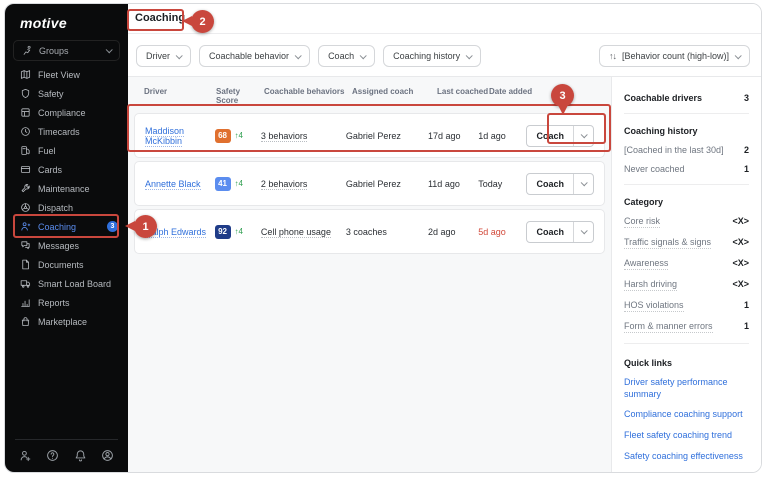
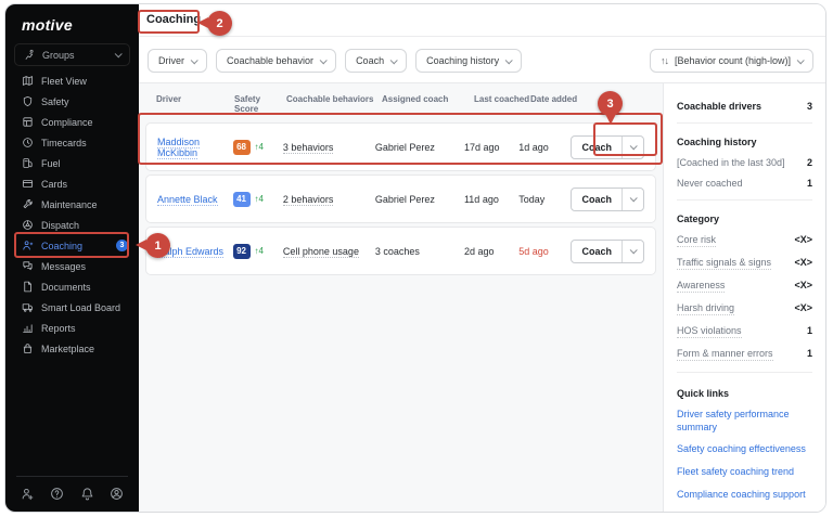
  motive
  Groups
  Fleet View
  Safety
  Compliance
  Timecards
  Fuel
  Cards
  Maintenance
  Dispatch
  Coaching
  Messages
  Documents
  Smart Load Board
  Reports
  Marketplace
  Coachin
  Driver
  Coachable behavior
  Coach
  Coaching history
  ↑↓
  [Behavior count (high-low)]
  Driver
  Safety Score
  Coachable behaviors
  Assigned coach
  Last coached
  Date added
  Maddison McKibbin
  68
  ↑4
  3 behaviors
  Gabriel Perez
  17d ago
  1d ago
  Coach
  Annette Black
  41
  ↑4
  2 behaviors
  Gabriel Perez
  11d ago
  Today
  Coach
  lph Edwards
  92
  ↑4
  Cell phone usage
  3 coaches
  2d ago
  5d ago
  Coach
  Coachable drivers
  3
  Coaching history
  [Coached in the last 30d]
  2
  Never coached
  1
  Category
  Core risk
  <X>
  Traffic signals & signs
  <X>
  Awareness
  <X>
  Harsh driving
  <X>
  HOS violations
  1
  Form & manner errors
  1
  Quick links
  Driver safety performance summary
- Compliance coaching support
+ Safety coaching effectiveness
  Fleet safety coaching trend
- Safety coaching effectiveness
+ Compliance coaching support
  1
  2
  3
